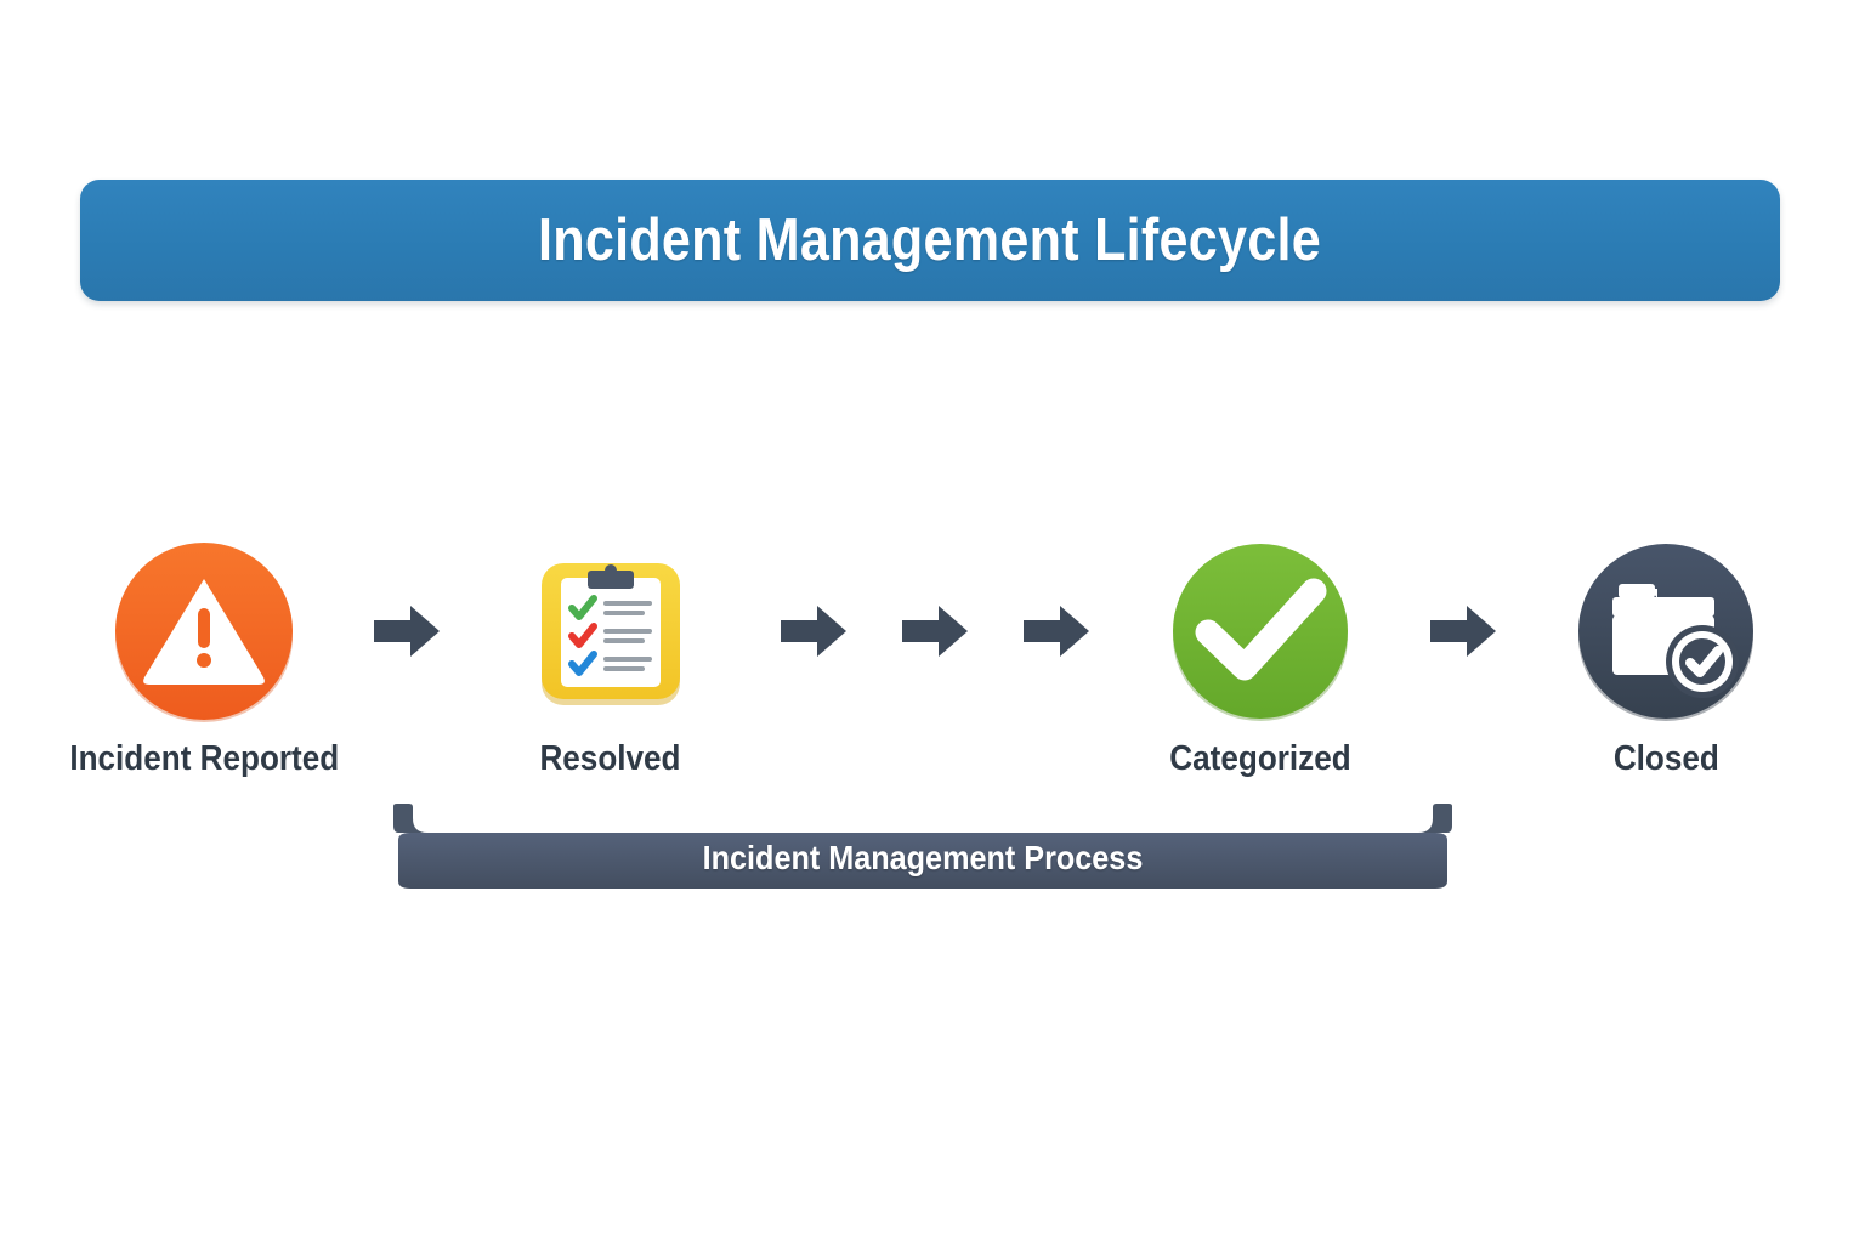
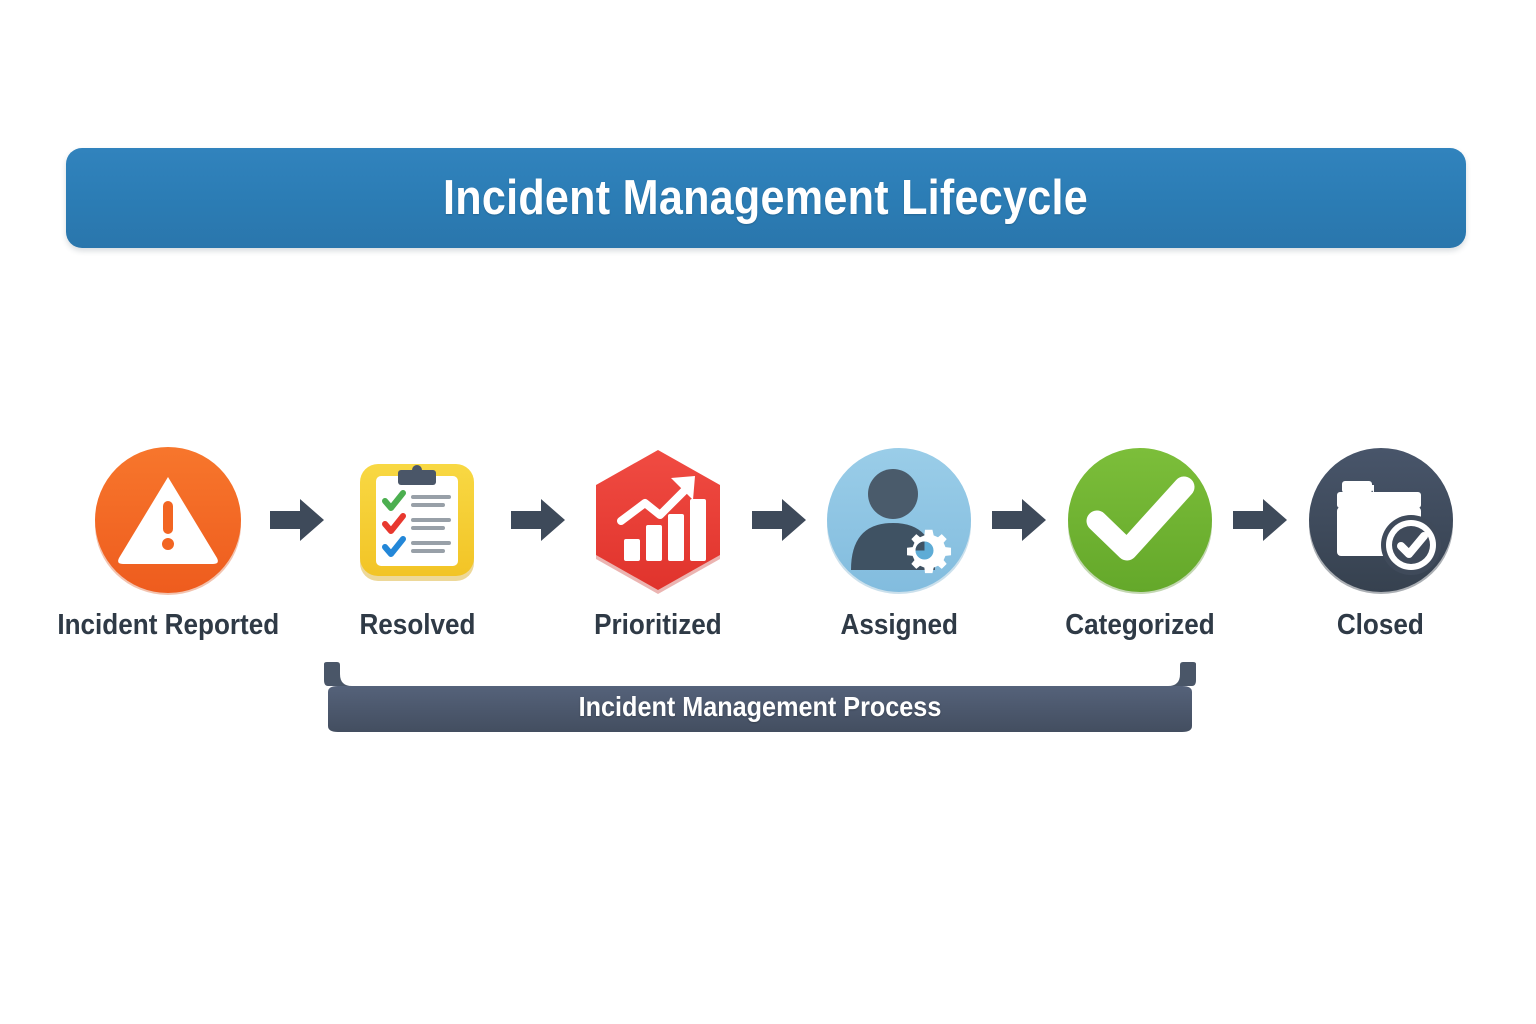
  Incident Management Lifecycle
  Incident Reported
  Resolved
+ Prioritized
+ Assigned
  Categorized
  Closed
  Incident Management Process
